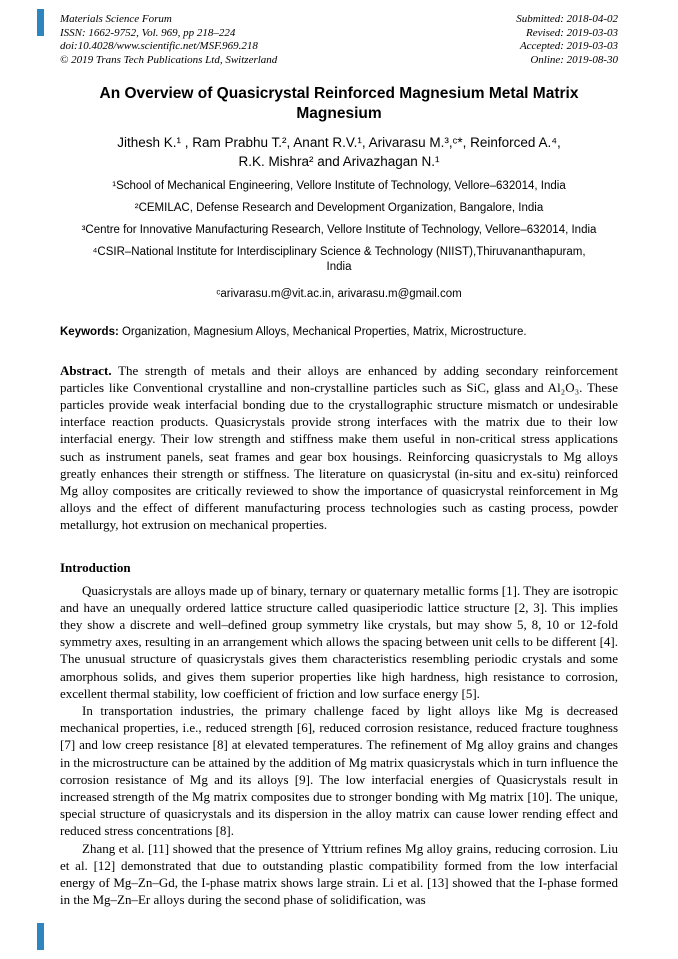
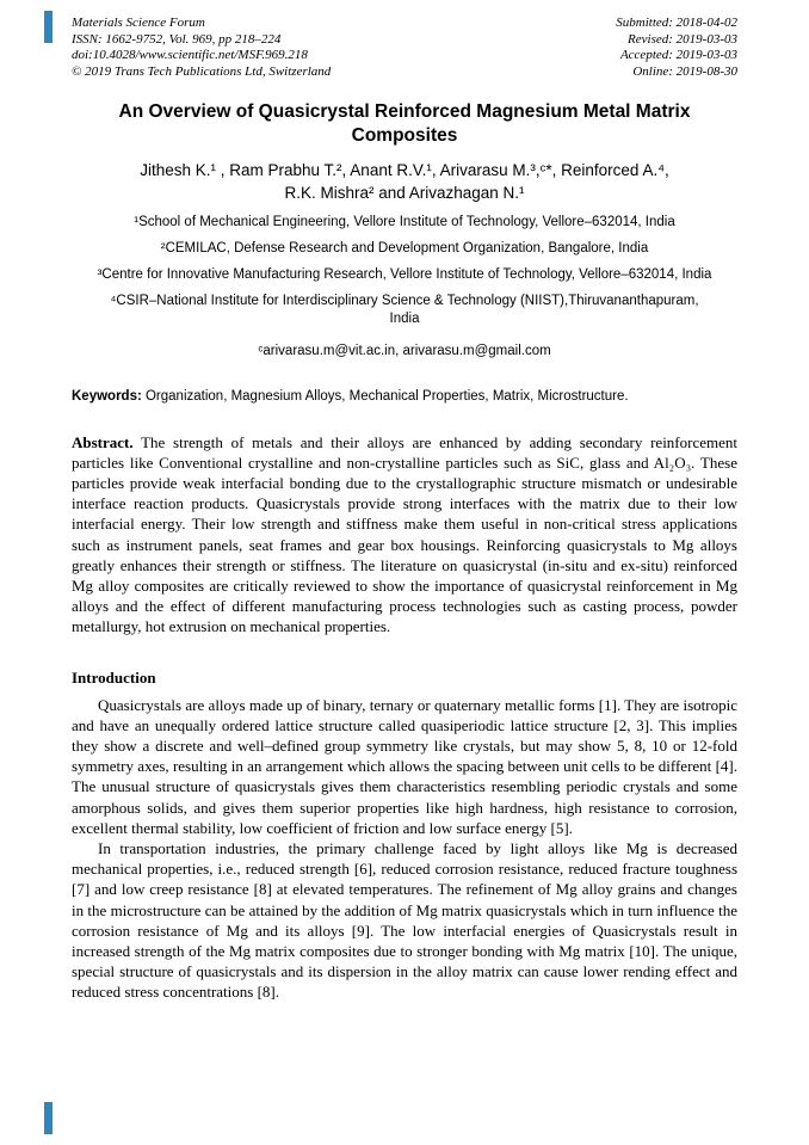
  Materials Science Forum
  ISSN: 1662-9752, Vol. 969, pp 218–224
  doi:10.4028/www.scientific.net/MSF.969.218
  © 2019 Trans Tech Publications Ltd, Switzerland
  Submitted: 2018-04-02
  Revised: 2019-03-03
  Accepted: 2019-03-03
  Online: 2019-08-30
- An Overview of Quasicrystal Reinforced Magnesium Metal Matrix Magnesium
+ An Overview of Quasicrystal Reinforced Magnesium Metal Matrix Composites
  Jithesh K.¹ , Ram Prabhu T.², Anant R.V.¹, Arivarasu M.³,ᶜ*, Reinforced A.⁴,
  R.K. Mishra² and Arivazhagan N.¹
  ¹School of Mechanical Engineering, Vellore Institute of Technology, Vellore–632014, India
  ²CEMILAC, Defense Research and Development Organization, Bangalore, India
  ³Centre for Innovative Manufacturing Research, Vellore Institute of Technology, Vellore–632014, India
  ⁴CSIR–National Institute for Interdisciplinary Science & Technology (NIIST),Thiruvananthapuram, India
  ᶜarivarasu.m@vit.ac.in, arivarasu.m@gmail.com
  Keywords: Organization, Magnesium Alloys, Mechanical Properties, Matrix, Microstructure.
  Abstract. The strength of metals and their alloys are enhanced by adding secondary reinforcement particles like Conventional crystalline and non-crystalline particles such as SiC, glass and Al₂O₃. These particles provide weak interfacial bonding due to the crystallographic structure mismatch or undesirable interface reaction products. Quasicrystals provide strong interfaces with the matrix due to their low interfacial energy. Their low strength and stiffness make them useful in non-critical stress applications such as instrument panels, seat frames and gear box housings. Reinforcing quasicrystals to Mg alloys greatly enhances their strength or stiffness. The literature on quasicrystal (in-situ and ex-situ) reinforced Mg alloy composites are critically reviewed to show the importance of quasicrystal reinforcement in Mg alloys and the effect of different manufacturing process technologies such as casting process, powder metallurgy, hot extrusion on mechanical properties.
  Introduction
  Quasicrystals are alloys made up of binary, ternary or quaternary metallic forms [1]. They are isotropic and have an unequally ordered lattice structure called quasiperiodic lattice structure [2, 3]. This implies they show a discrete and well–defined group symmetry like crystals, but may show 5, 8, 10 or 12-fold symmetry axes, resulting in an arrangement which allows the spacing between unit cells to be different [4]. The unusual structure of quasicrystals gives them characteristics resembling periodic crystals and some amorphous solids, and gives them superior properties like high hardness, high resistance to corrosion, excellent thermal stability, low coefficient of friction and low surface energy [5].
  In transportation industries, the primary challenge faced by light alloys like Mg is decreased mechanical properties, i.e., reduced strength [6], reduced corrosion resistance, reduced fracture toughness [7] and low creep resistance [8] at elevated temperatures. The refinement of Mg alloy grains and changes in the microstructure can be attained by the addition of Mg matrix quasicrystals which in turn influence the corrosion resistance of Mg and its alloys [9]. The low interfacial energies of Quasicrystals result in increased strength of the Mg matrix composites due to stronger bonding with Mg matrix [10]. The unique, special structure of quasicrystals and its dispersion in the alloy matrix can cause lower rending effect and reduced stress concentrations [8].
- Zhang et al. [11] showed that the presence of Yttrium refines Mg alloy grains, reducing corrosion. Liu et al. [12] demonstrated that due to outstanding plastic compatibility formed from the low interfacial energy of Mg–Zn–Gd, the I-phase matrix shows large strain. Li et al. [13] showed that the I-phase formed in the Mg–Zn–Er alloys during the second phase of solidification, was
